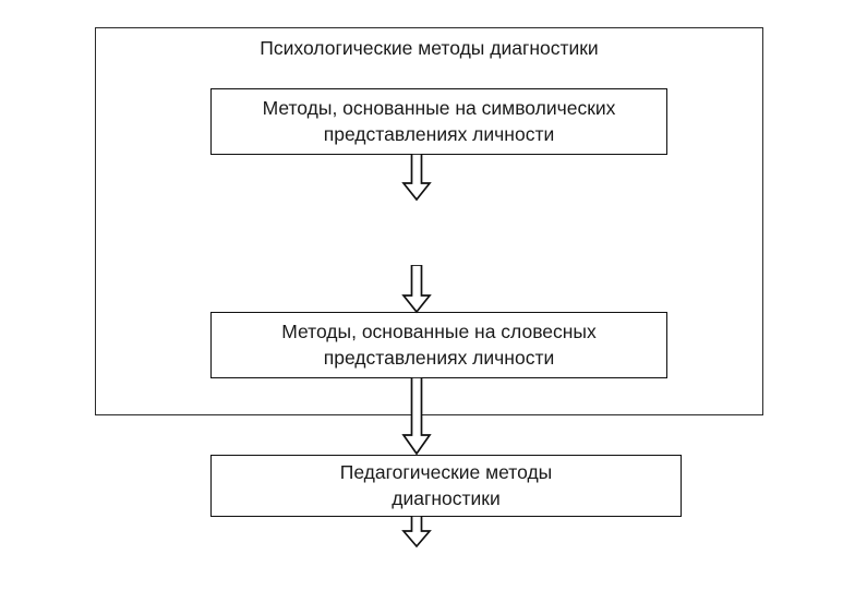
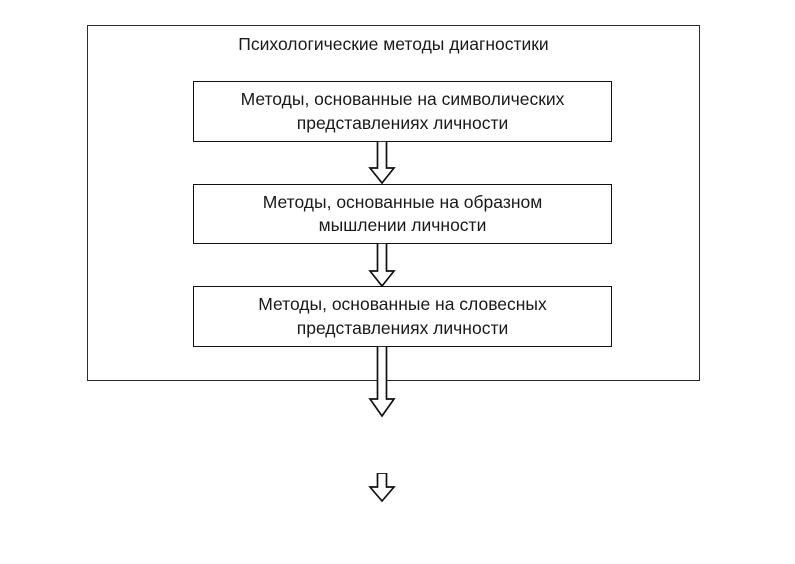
  Психологические методы диагностики
  Методы, основанные на символических
  представлениях личности
+ Методы, основанные на образном
+ мышлении личности
  Методы, основанные на словесных
  представлениях личности
- Педагогические методы
- диагностики
